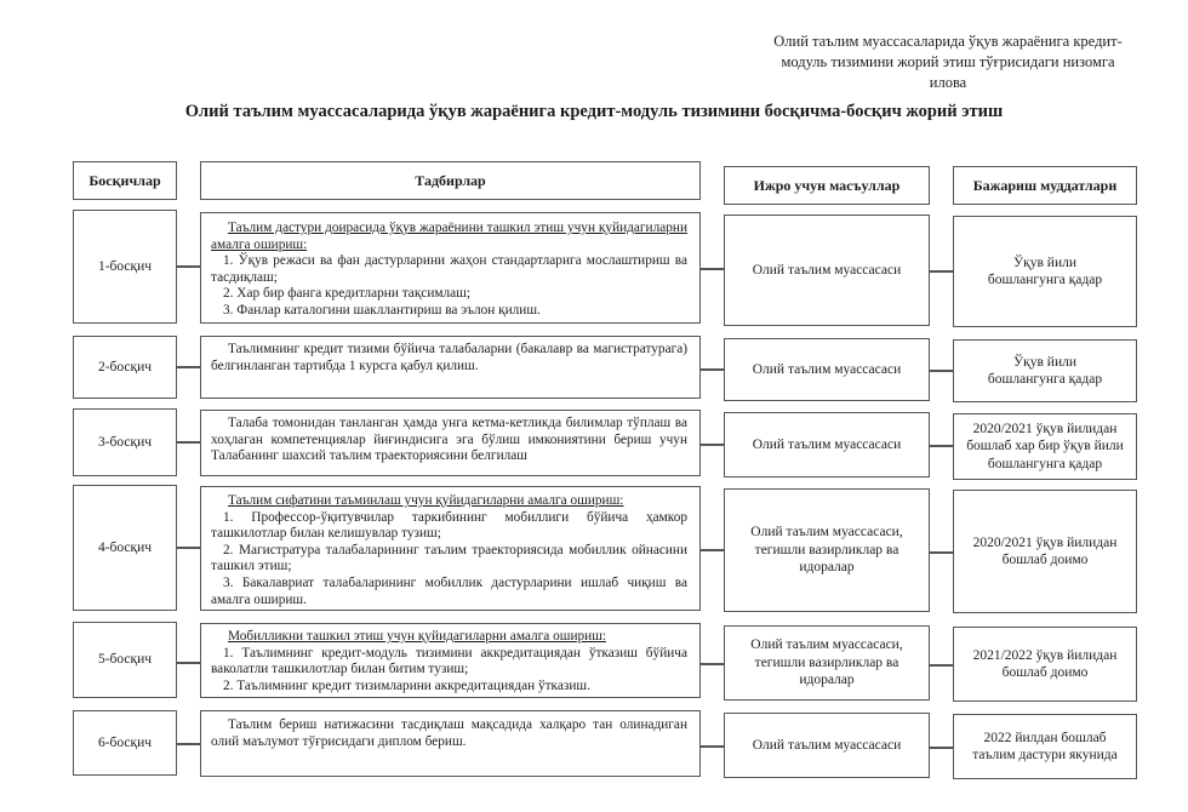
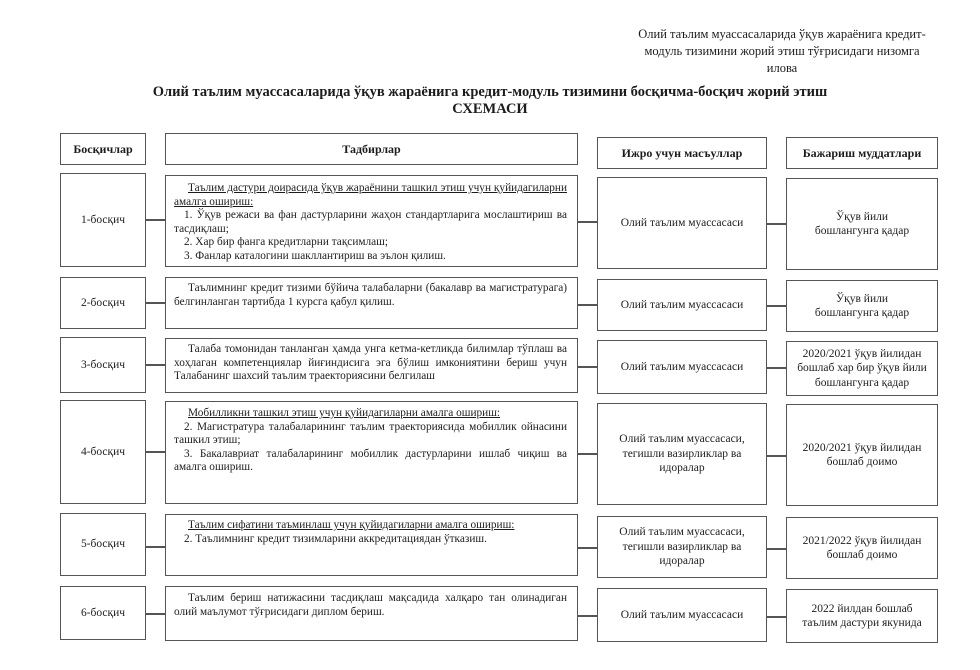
  Олий таълим муассасаларида ўқув жараёнига кредит-
  модуль тизимини жорий этиш тўғрисидаги низомга
  илова
  Олий таълим муассасаларида ўқув жараёнига кредит-модуль тизимини босқичма-босқич жорий этиш
+ СХЕМАСИ
  Босқичлар
  Тадбирлар
  Ижро учун масъуллар
  Бажариш муддатлари
  1-босқич
  Таълим дастури доирасида ўқув жараёнини ташкил этиш учун қуйидагиларни амалга ошириш:
  1. Ўқув режаси ва фан дастурларини жаҳон стандартларига мослаштириш ва тасдиқлаш;
  2. Хар бир фанга кредитларни тақсимлаш;
  3. Фанлар каталогини шакллантириш ва эълон қилиш.
  Олий таълим муассасаси
  Ўқув йили бошлангунга қадар
  2-босқич
  Таълимнинг кредит тизими бўйича талабаларни (бакалавр ва магистратурага) белгинланган тартибда 1 курсга қабул қилиш.
  Олий таълим муассасаси
  Ўқув йили бошлангунга қадар
  3-босқич
  Талаба томонидан танланган ҳамда унга кетма-кетликда билимлар тўплаш ва хоҳлаган компетенциялар йиғиндисига эга бўлиш имкониятини бериш учун Талабанинг шахсий таълим траекториясини белгилаш
  Олий таълим муассасаси
  2020/2021 ўқув йилидан бошлаб хар бир ўқув йили бошлангунга қадар
  4-босқич
- Таълим сифатини таъминлаш учун қуйидагиларни амалга ошириш:
+ Мобилликни ташкил этиш учун қуйидагиларни амалга ошириш:
- 1. Профессор-ўқитувчилар таркибининг мобиллиги бўйича ҳамкор ташкилотлар билан келишувлар тузиш;
  2. Магистратура талабаларининг таълим траекториясида мобиллик ойнасини ташкил этиш;
  3. Бакалавриат талабаларининг мобиллик дастурларини ишлаб чиқиш ва амалга ошириш.
  Олий таълим муассасаси, тегишли вазирликлар ва идоралар
  2020/2021 ўқув йилидан бошлаб доимо
  5-босқич
- Мобилликни ташкил этиш учун қуйидагиларни амалга ошириш:
+ Таълим сифатини таъминлаш учун қуйидагиларни амалга ошириш:
- 1. Таълимнинг кредит-модуль тизимини аккредитациядан ўтказиш бўйича ваколатли ташкилотлар билан битим тузиш;
  2. Таълимнинг кредит тизимларини аккредитациядан ўтказиш.
  Олий таълим муассасаси, тегишли вазирликлар ва идоралар
  2021/2022 ўқув йилидан бошлаб доимо
  6-босқич
  Таълим бериш натижасини тасдиқлаш мақсадида халқаро тан олинадиган олий маълумот тўғрисидаги диплом бериш.
  Олий таълим муассасаси
  2022 йилдан бошлаб таълим дастури якунида
